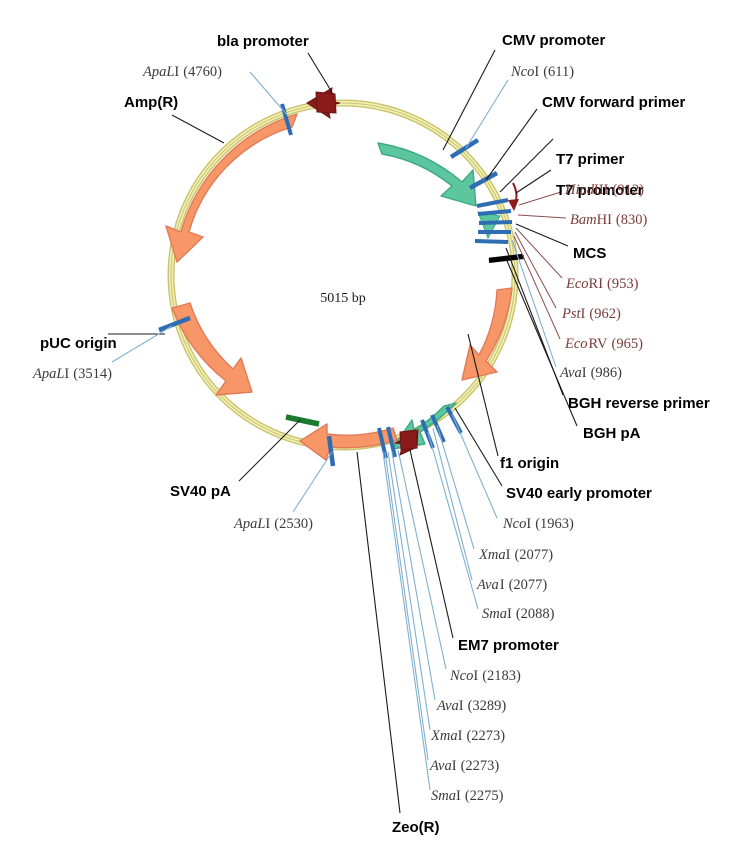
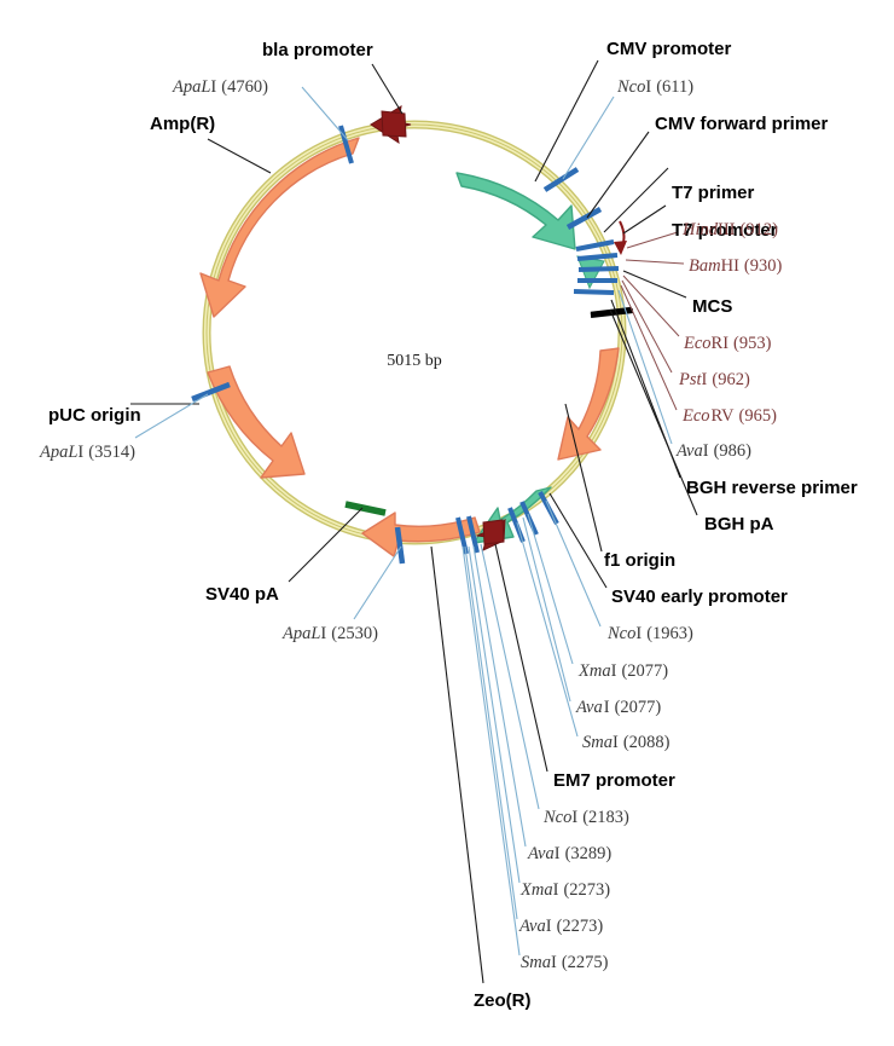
  5015 bp
  bla promoter
  Amp(R)
  pUC origin
  SV40 pA
  Zeo(R)
  EM7 promoter
  SV40 early promoter
  f1 origin
  BGH pA
  BGH reverse primer
  MCS
  T7 promoter
  T7 primer
  CMV forward primer
  CMV promoter
  ApaLI (4760)
  NcoI (611)
  HindIII (912)
- BamHI (830)
+ BamHI (930)
  EcoRI (953)
  PstI (962)
  EcoRV (965)
  AvaI (986)
  NcoI (1963)
  XmaI (2077)
  AvaI (2077)
  SmaI (2088)
  NcoI (2183)
  AvaI (3289)
  XmaI (2273)
  AvaI (2273)
  SmaI (2275)
  ApaLI (2530)
  ApaLI (3514)
